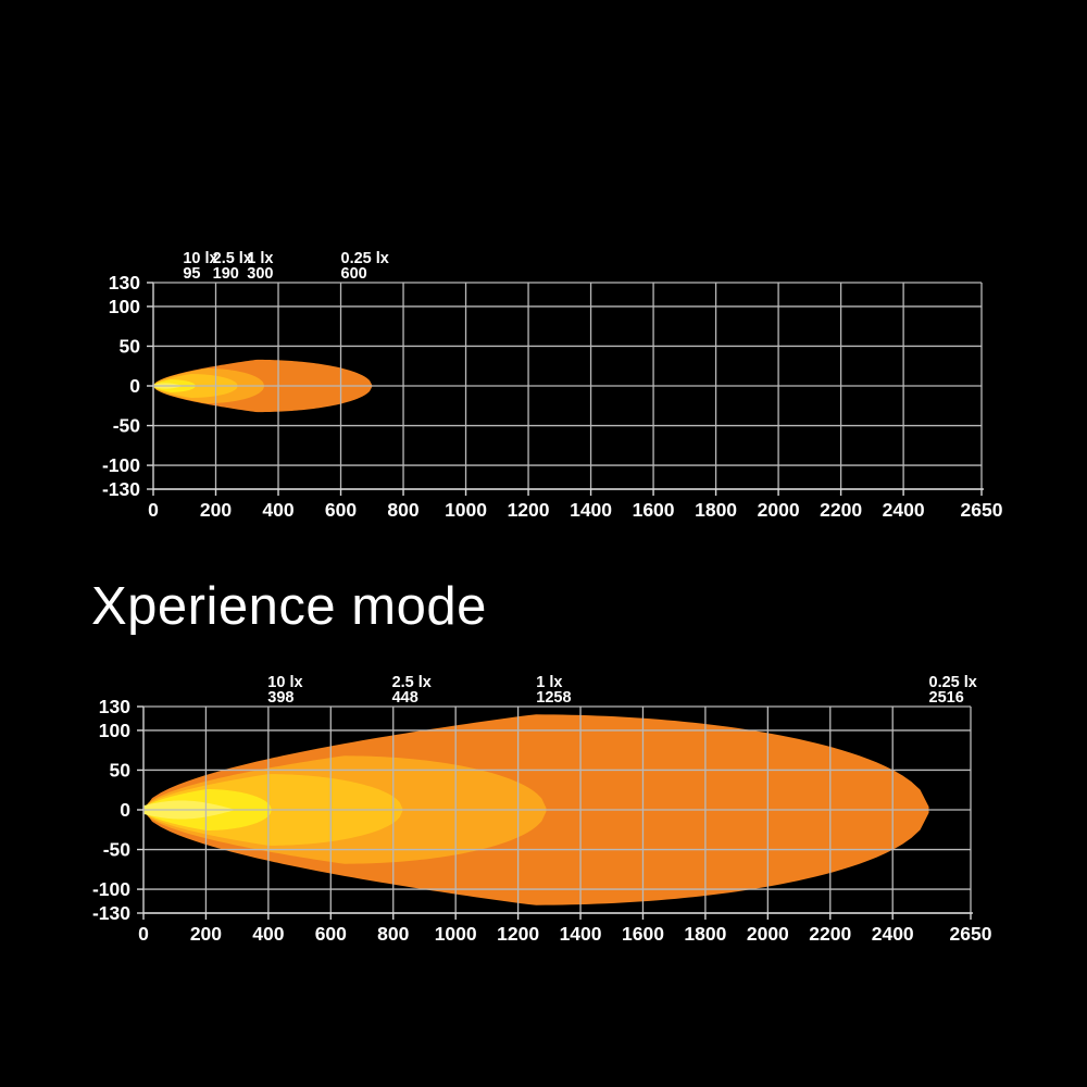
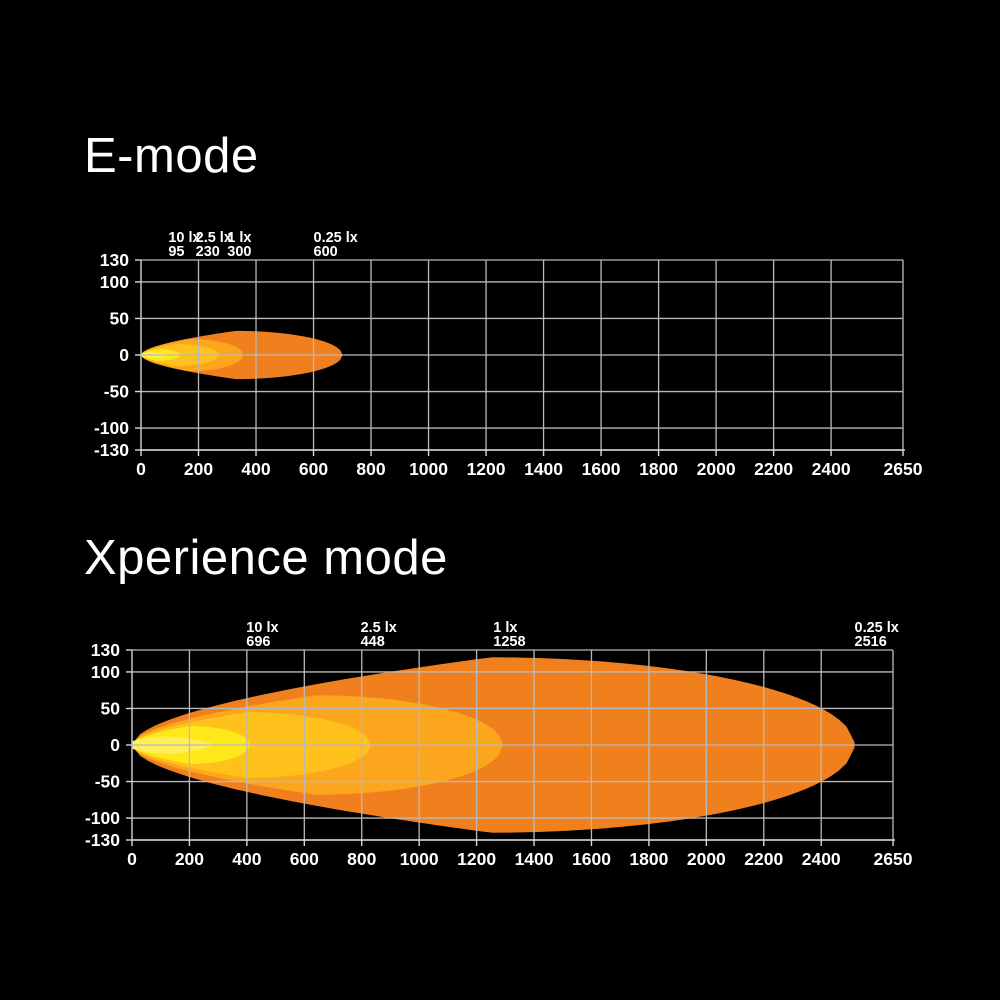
+ E-mode
  0
  200
  400
  600
  800
  1000
  1200
  1400
  1600
  1800
  2000
  2200
  2400
  2650
  130
  100
  50
  0
  -50
  -100
  -130
  10 lx
  95
  2.5 lx
- 190
+ 230
  1 lx
  300
  0.25 lx
  600
  Xperience mode
  0
  200
  400
  600
  800
  1000
  1200
  1400
  1600
  1800
  2000
  2200
  2400
  2650
  130
  100
  50
  0
  -50
  -100
  -130
  10 lx
- 398
+ 696
  2.5 lx
  448
  1 lx
  1258
  0.25 lx
  2516
